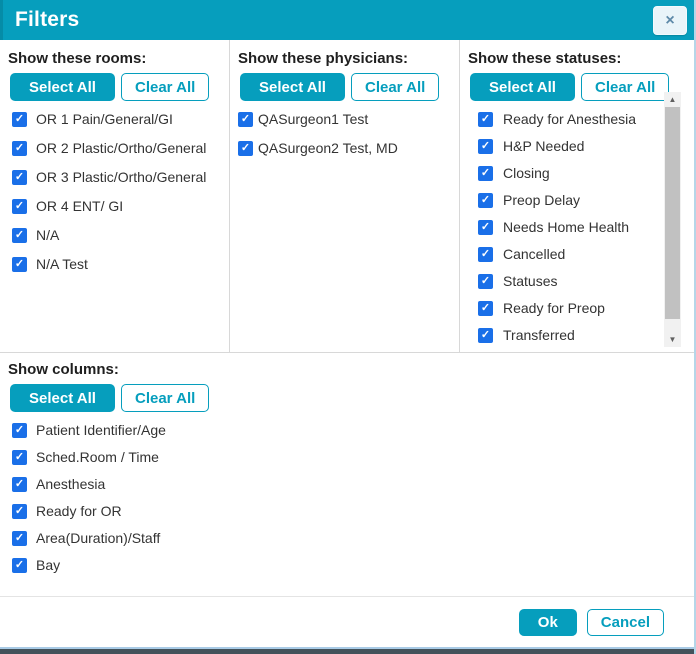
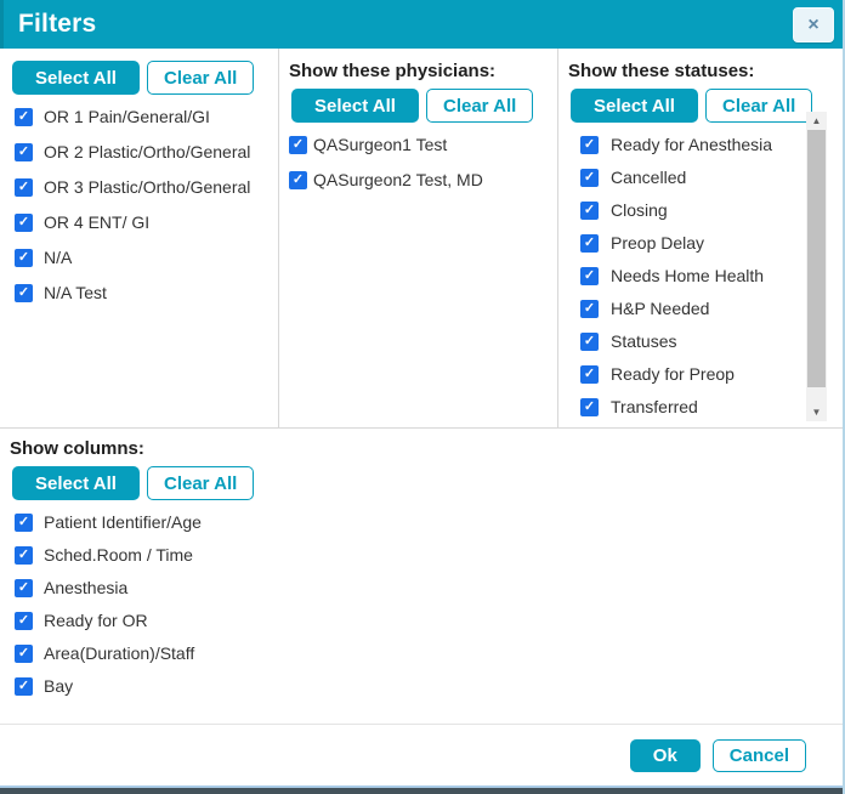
  Filters
  ×
- Show these rooms:
  Select All
  Clear All
  ✓
  OR 1 Pain/General/GI
  ✓
  OR 2 Plastic/Ortho/General
  ✓
  OR 3 Plastic/Ortho/General
  ✓
  OR 4 ENT/ GI
  ✓
  N/A
  ✓
  N/A Test
  Show these physicians:
  Select All
  Clear All
  ✓
  QASurgeon1 Test
  ✓
  QASurgeon2 Test, MD
  Show these statuses:
  Select All
  Clear All
  ✓
  Ready for Anesthesia
  ✓
- H&P Needed
+ Cancelled
  ✓
  Closing
  ✓
  Preop Delay
  ✓
  Needs Home Health
  ✓
- Cancelled
+ H&P Needed
  ✓
  Statuses
  ✓
  Ready for Preop
  ✓
  Transferred
  ▲
  ▼
  Show columns:
  Select All
  Clear All
  ✓
  Patient Identifier/Age
  ✓
  Sched.Room / Time
  ✓
  Anesthesia
  ✓
  Ready for OR
  ✓
  Area(Duration)/Staff
  ✓
  Bay
  Ok
  Cancel
